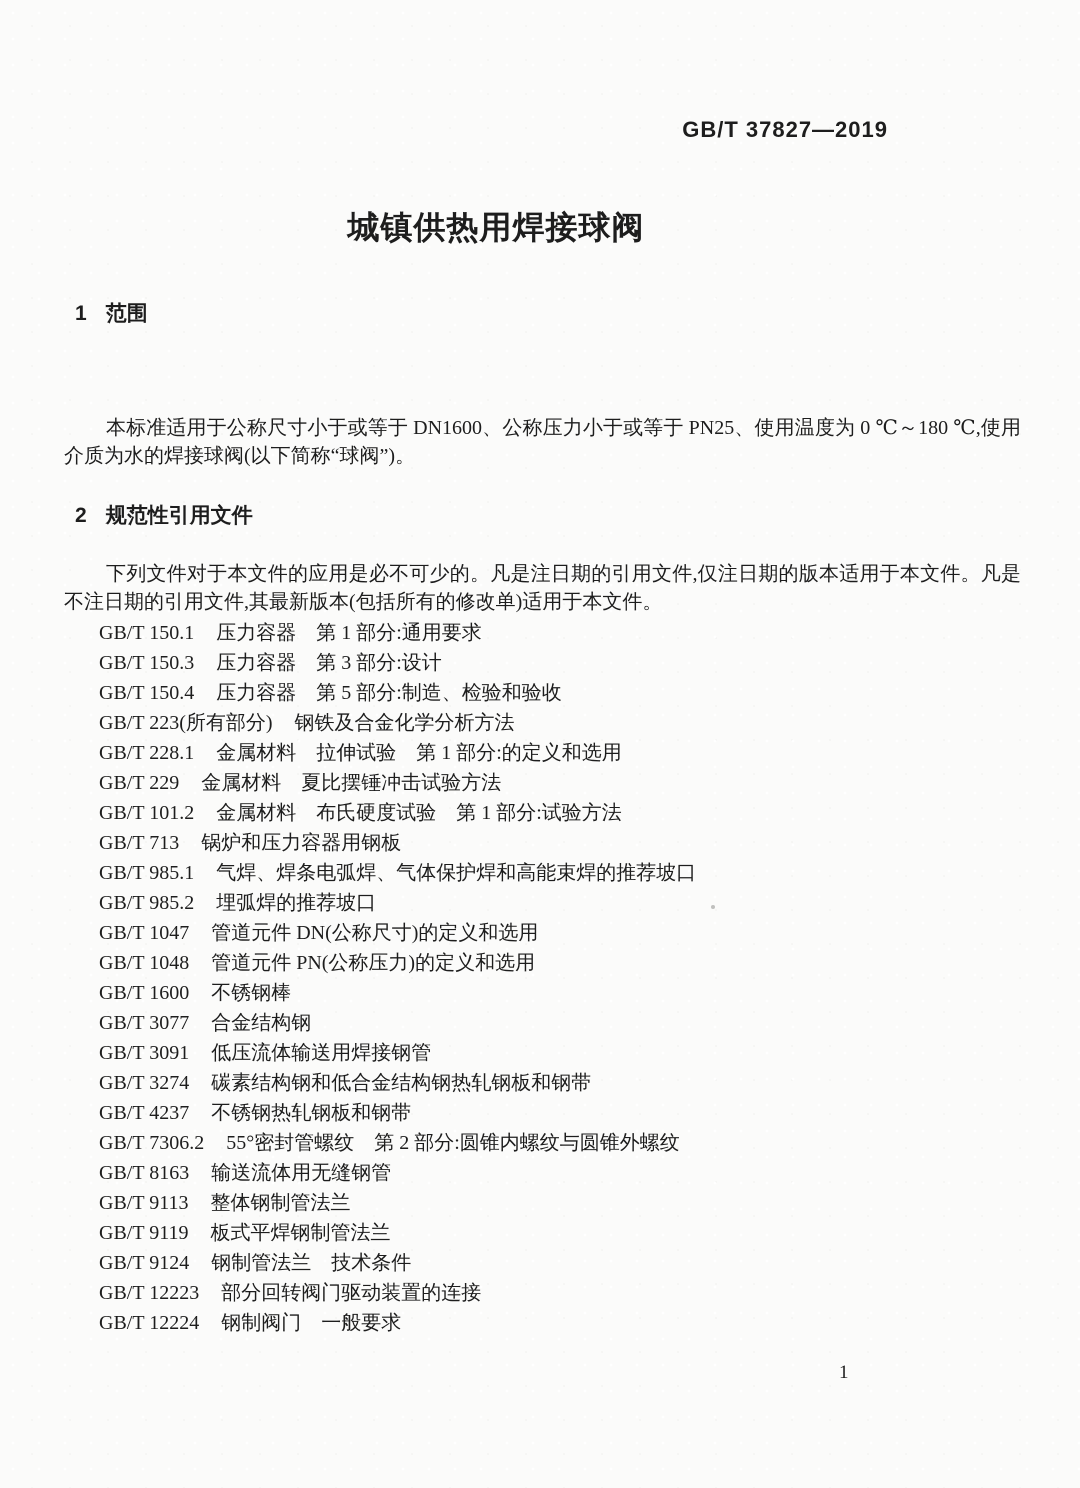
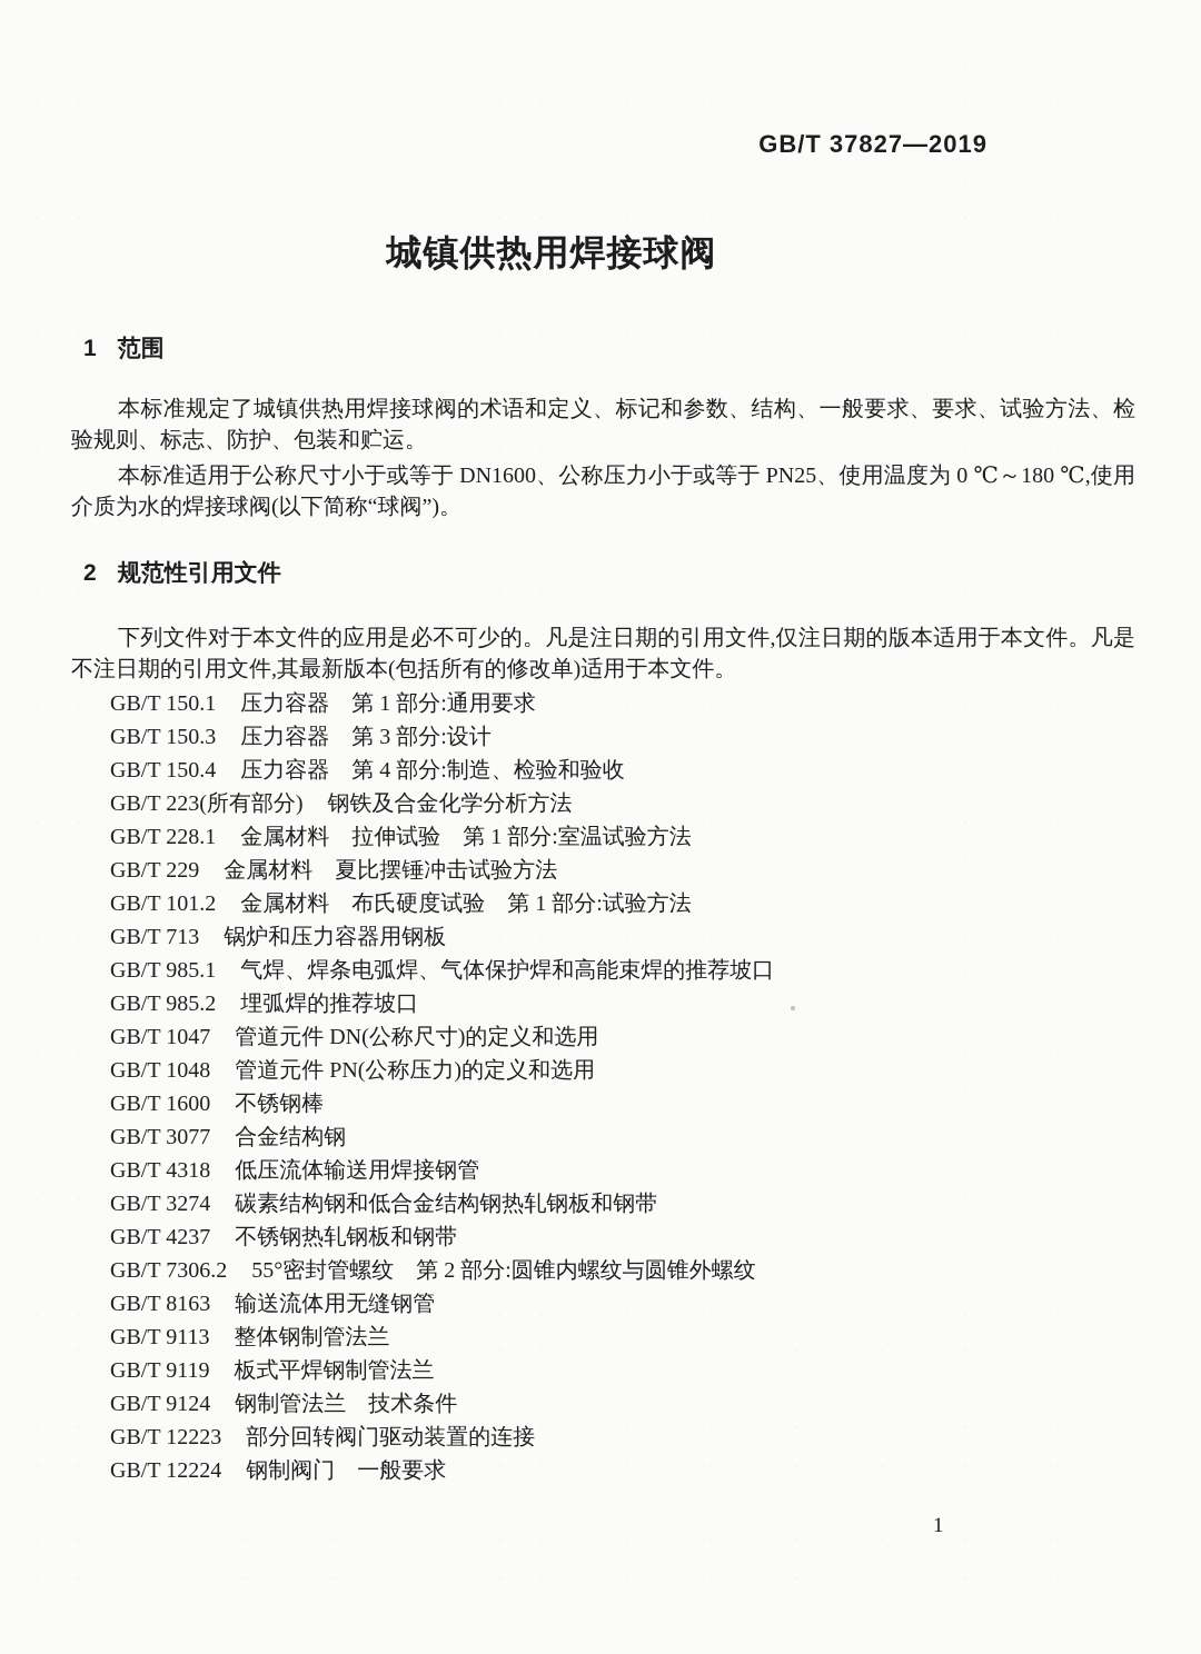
  GB/T 37827—2019
  城镇供热用焊接球阀
  1 范围
+ 本标准规定了城镇供热用焊接球阀的术语和定义、标记和参数、结构、一般要求、要求、试验方法、检验规则、标志、防护、包装和贮运。
  本标准适用于公称尺寸小于或等于 DN1600、公称压力小于或等于 PN25、使用温度为 0 ℃～180 ℃,使用介质为水的焊接球阀(以下简称“球阀”)。
  2 规范性引用文件
  下列文件对于本文件的应用是必不可少的。凡是注日期的引用文件,仅注日期的版本适用于本文件。凡是不注日期的引用文件,其最新版本(包括所有的修改单)适用于本文件。
  GB/T 150.1 压力容器 第 1 部分:通用要求
  GB/T 150.3 压力容器 第 3 部分:设计
- GB/T 150.4 压力容器 第 5 部分:制造、检验和验收
+ GB/T 150.4 压力容器 第 4 部分:制造、检验和验收
  GB/T 223(所有部分) 钢铁及合金化学分析方法
- GB/T 228.1 金属材料 拉伸试验 第 1 部分:的定义和选用
+ GB/T 228.1 金属材料 拉伸试验 第 1 部分:室温试验方法
  GB/T 229 金属材料 夏比摆锤冲击试验方法
  GB/T 101.2 金属材料 布氏硬度试验 第 1 部分:试验方法
  GB/T 713 锅炉和压力容器用钢板
  GB/T 985.1 气焊、焊条电弧焊、气体保护焊和高能束焊的推荐坡口
  GB/T 985.2 埋弧焊的推荐坡口
  GB/T 1047 管道元件 DN(公称尺寸)的定义和选用
  GB/T 1048 管道元件 PN(公称压力)的定义和选用
  GB/T 1600 不锈钢棒
  GB/T 3077 合金结构钢
- GB/T 3091 低压流体输送用焊接钢管
+ GB/T 4318 低压流体输送用焊接钢管
  GB/T 3274 碳素结构钢和低合金结构钢热轧钢板和钢带
  GB/T 4237 不锈钢热轧钢板和钢带
  GB/T 7306.2 55°密封管螺纹 第 2 部分:圆锥内螺纹与圆锥外螺纹
  GB/T 8163 输送流体用无缝钢管
  GB/T 9113 整体钢制管法兰
  GB/T 9119 板式平焊钢制管法兰
  GB/T 9124 钢制管法兰 技术条件
  GB/T 12223 部分回转阀门驱动装置的连接
  GB/T 12224 钢制阀门 一般要求
  1
